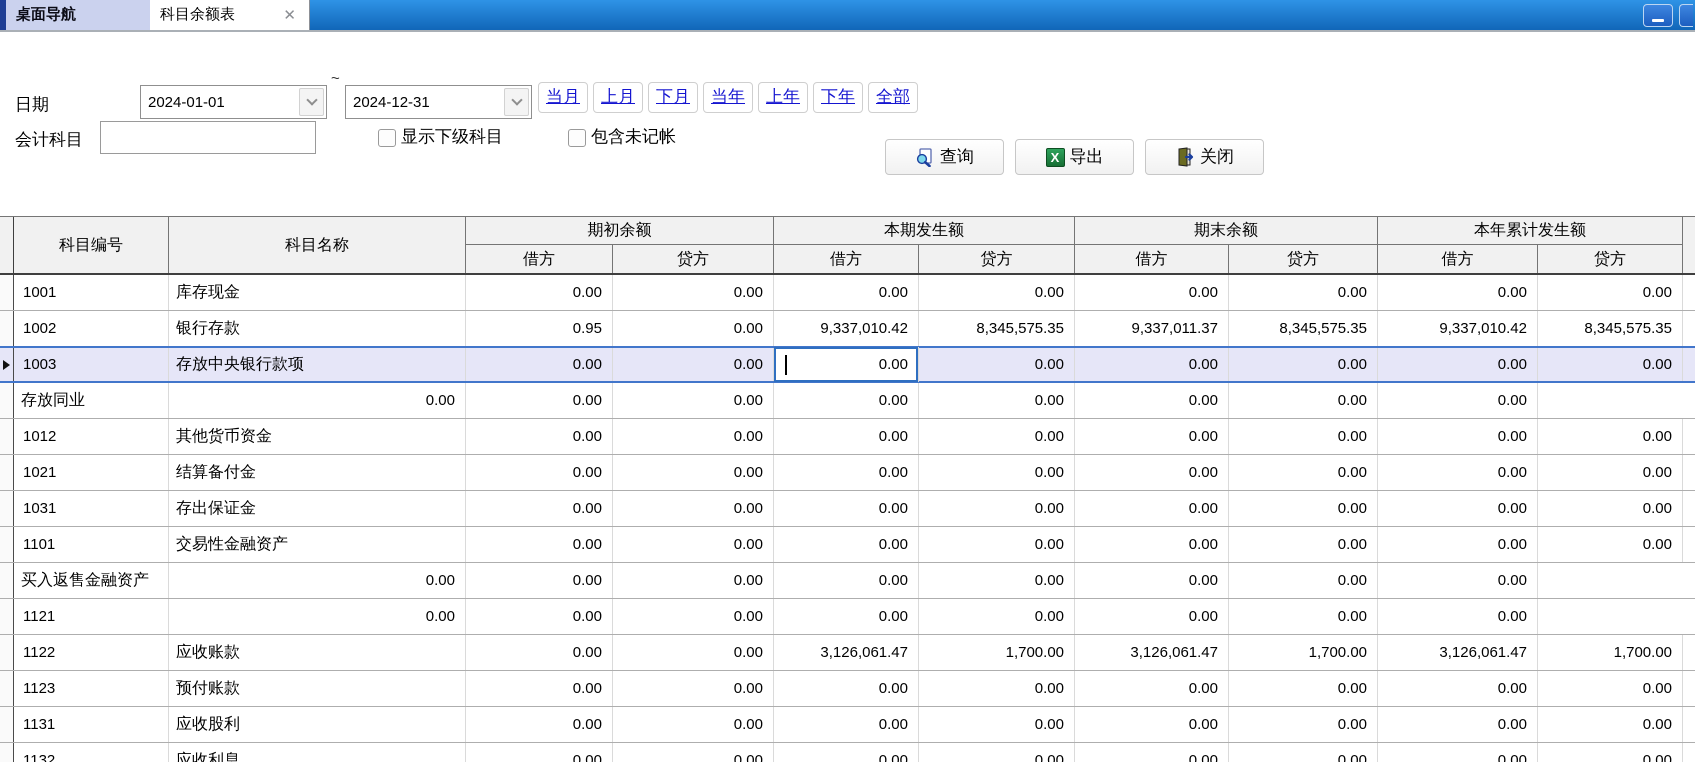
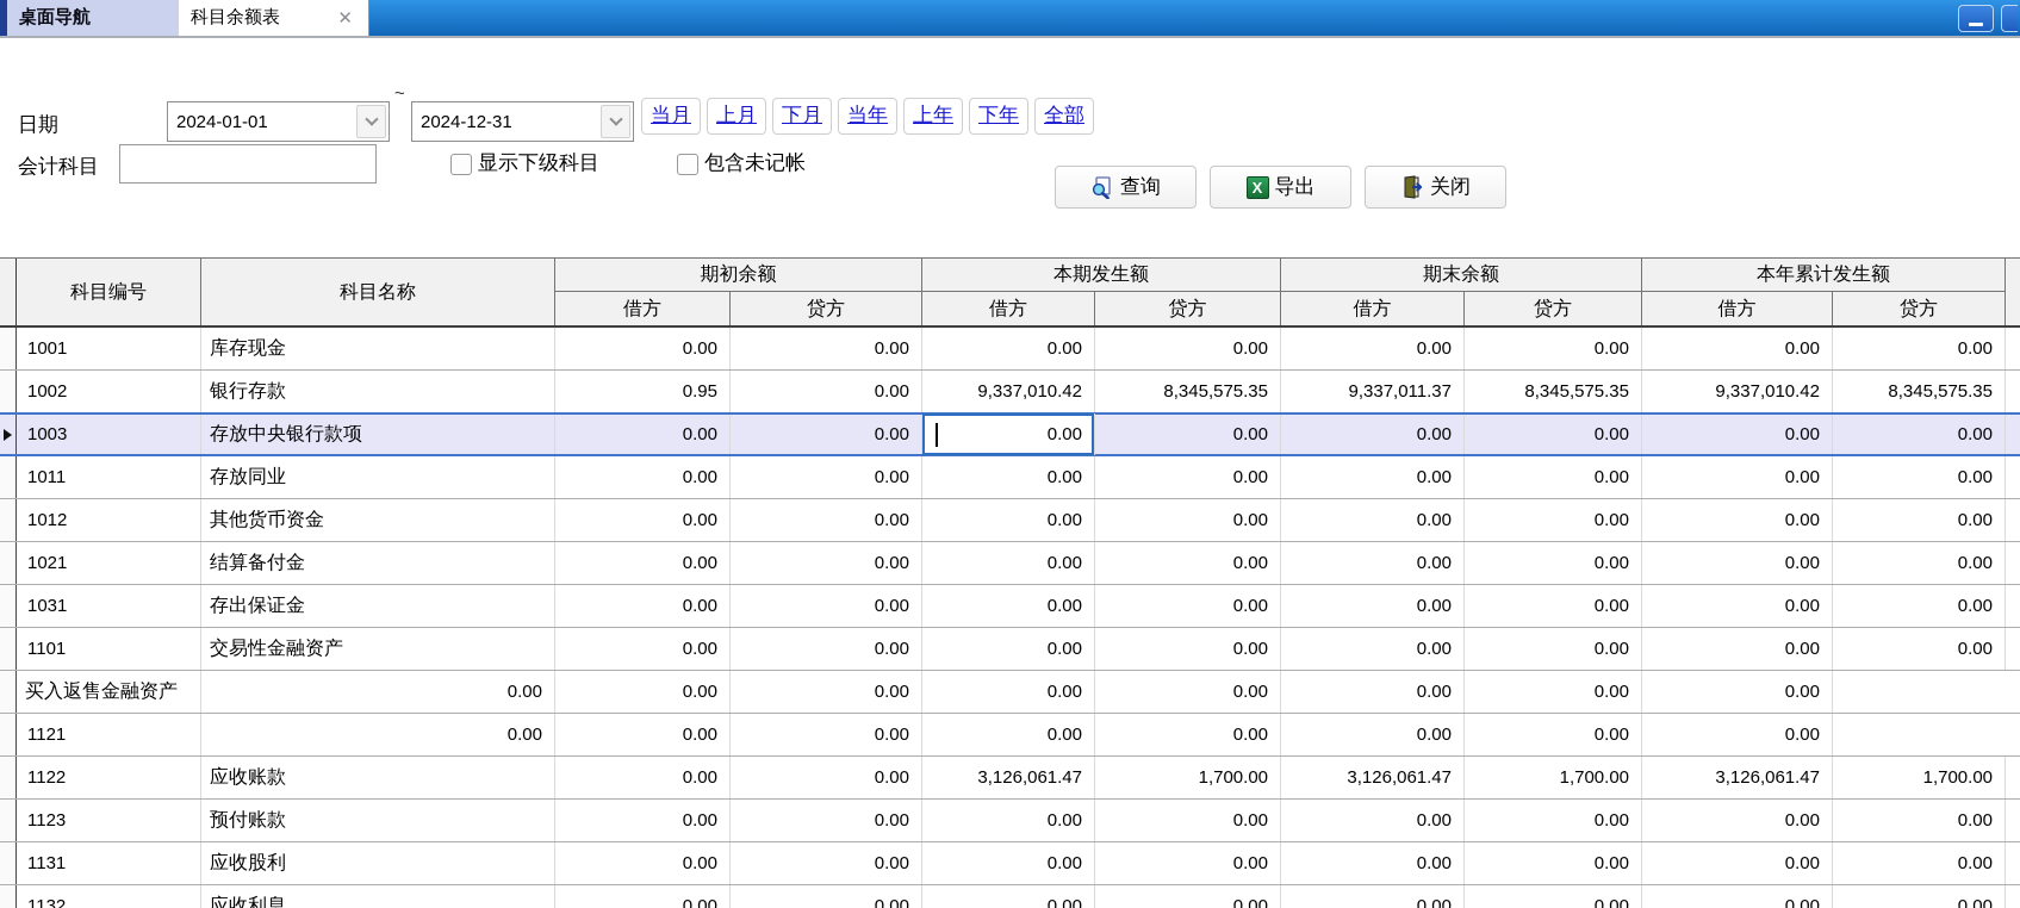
  桌面导航
  科目余额表
  ✕
  日期
  2024-01-01
  ~
  2024-12-31
  当月
  上月
  下月
  当年
  上年
  下年
  全部
  会计科目
  显示下级科目
  包含未记帐
  查询
  X
  导出
  关闭
  科目编号
  科目名称
  期初余额
  本期发生额
  期末余额
  本年累计发生额
  借方
  贷方
  借方
  贷方
  借方
  贷方
  借方
  贷方
  1001
  库存现金
  0.00
  0.00
  0.00
  0.00
  0.00
  0.00
  0.00
  0.00
  1002
  银行存款
  0.95
  0.00
  9,337,010.42
  8,345,575.35
  9,337,011.37
  8,345,575.35
  9,337,010.42
  8,345,575.35
  1003
  存放中央银行款项
  0.00
  0.00
  0.00
  0.00
  0.00
  0.00
  0.00
  0.00
+ 1011
  存放同业
  0.00
  0.00
  0.00
  0.00
  0.00
  0.00
  0.00
  0.00
  1012
  其他货币资金
  0.00
  0.00
  0.00
  0.00
  0.00
  0.00
  0.00
  0.00
  1021
  结算备付金
  0.00
  0.00
  0.00
  0.00
  0.00
  0.00
  0.00
  0.00
  1031
  存出保证金
  0.00
  0.00
  0.00
  0.00
  0.00
  0.00
  0.00
  0.00
  1101
  交易性金融资产
  0.00
  0.00
  0.00
  0.00
  0.00
  0.00
  0.00
  0.00
  买入返售金融资产
  0.00
  0.00
  0.00
  0.00
  0.00
  0.00
  0.00
  0.00
  1121
  0.00
  0.00
  0.00
  0.00
  0.00
  0.00
  0.00
  0.00
  1122
  应收账款
  0.00
  0.00
  3,126,061.47
  1,700.00
  3,126,061.47
  1,700.00
  3,126,061.47
  1,700.00
  1123
  预付账款
  0.00
  0.00
  0.00
  0.00
  0.00
  0.00
  0.00
  0.00
  1131
  应收股利
  0.00
  0.00
  0.00
  0.00
  0.00
  0.00
  0.00
  0.00
  1132
  应收利息
  0.00
  0.00
  0.00
  0.00
  0.00
  0.00
  0.00
  0.00
